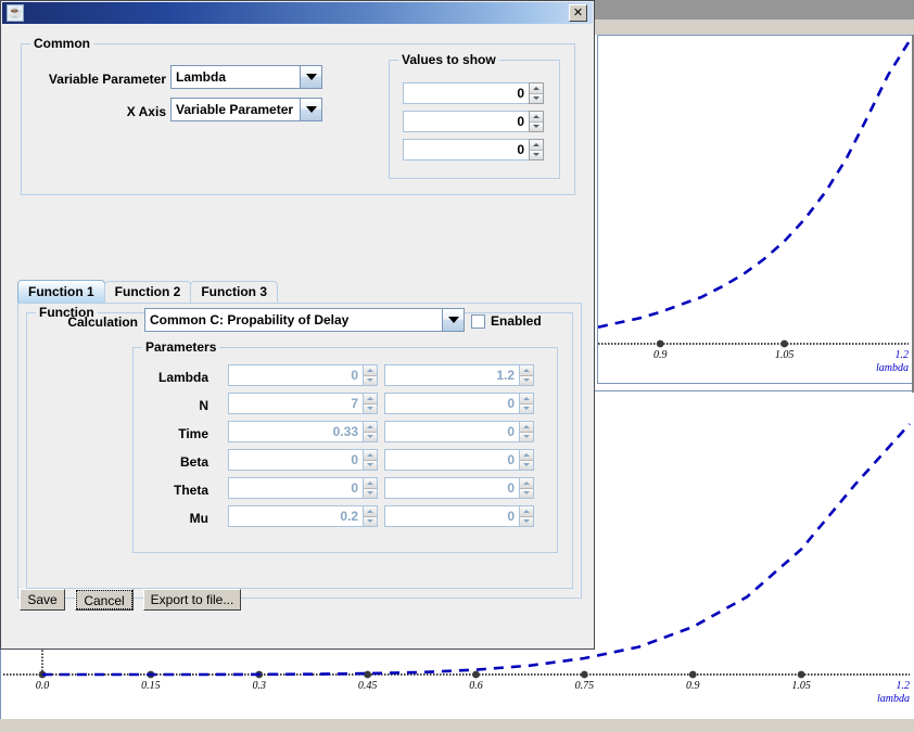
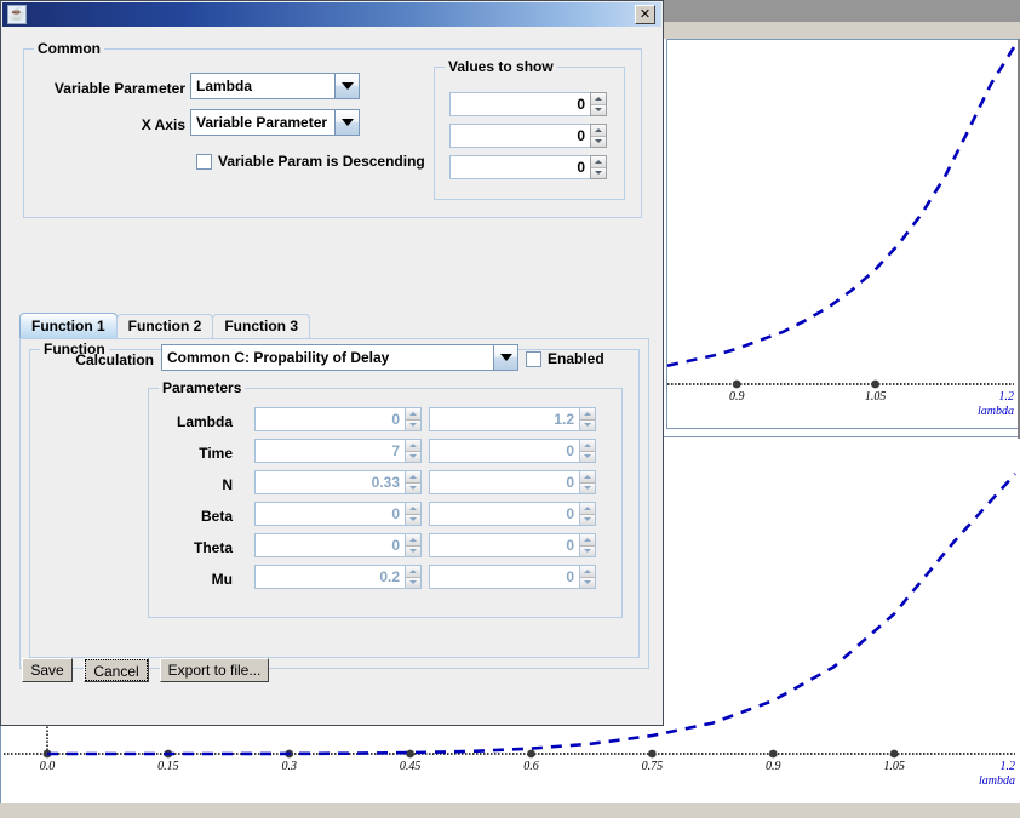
  0.9
  1.05
  1.2
  lambda
  0.0
  0.15
  0.3
  0.45
  0.6
  0.75
  0.9
  1.05
  1.2
  lambda
  ☕
  ✕
  Common
  Variable Parameter
  Lambda
  X Axis
  Variable Parameter
+ Variable Param is Descending
  Values to show
  0
  0
  0
  Function 1
  Function 2
  Function 3
  Function
  Calculation
  Common C: Propability of Delay
  Enabled
  Parameters
  Lambda
  0
  1.2
- N
+ Time
  7
  0
- Time
+ N
  0.33
  0
  Beta
  0
  0
  Theta
  0
  0
  Mu
  0.2
  0
  Save
  Cancel
  Export to file...
